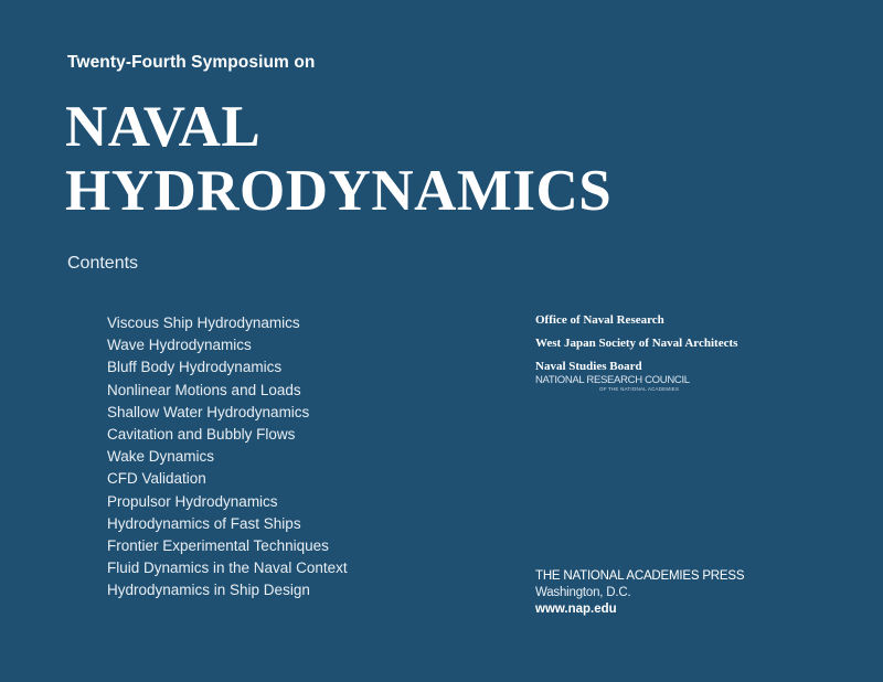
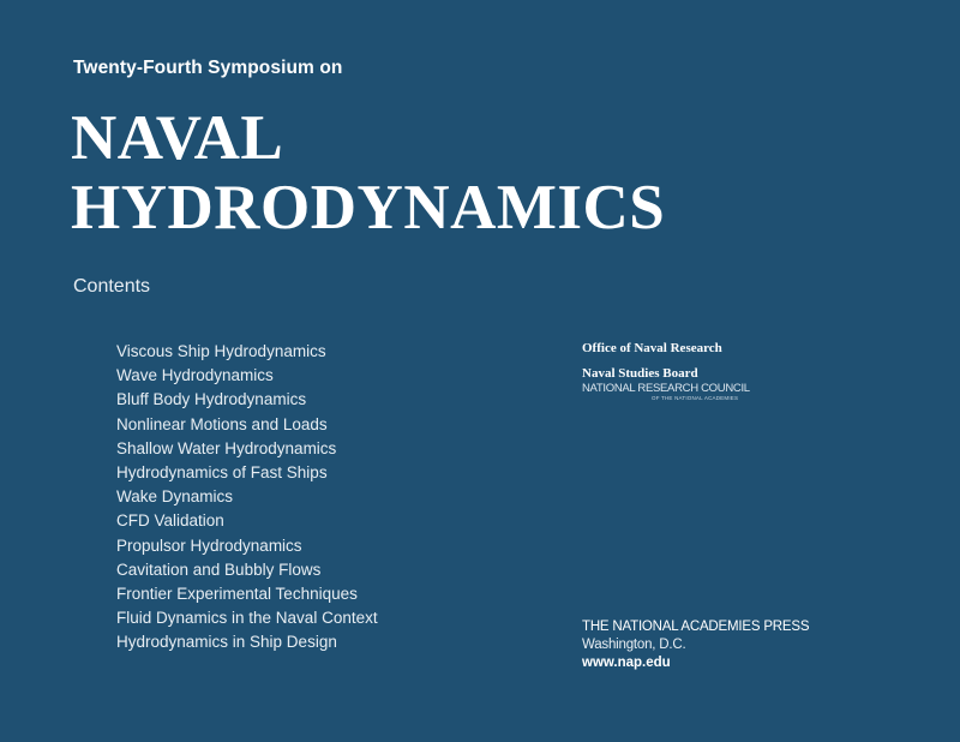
  Twenty-Fourth Symposium on
  NAVAL
  HYDRODYNAMICS
  Contents
  Viscous Ship Hydrodynamics
  Wave Hydrodynamics
  Bluff Body Hydrodynamics
  Nonlinear Motions and Loads
  Shallow Water Hydrodynamics
- Cavitation and Bubbly Flows
+ Hydrodynamics of Fast Ships
  Wake Dynamics
  CFD Validation
  Propulsor Hydrodynamics
- Hydrodynamics of Fast Ships
+ Cavitation and Bubbly Flows
  Frontier Experimental Techniques
  Fluid Dynamics in the Naval Context
  Hydrodynamics in Ship Design
  Office of Naval Research
- West Japan Society of Naval Architects
  Naval Studies Board
  NATIONAL RESEARCH COUNCIL
  THE NATIONAL ACADEMIES PRESS
  Washington, D.C.
  www.nap.edu
